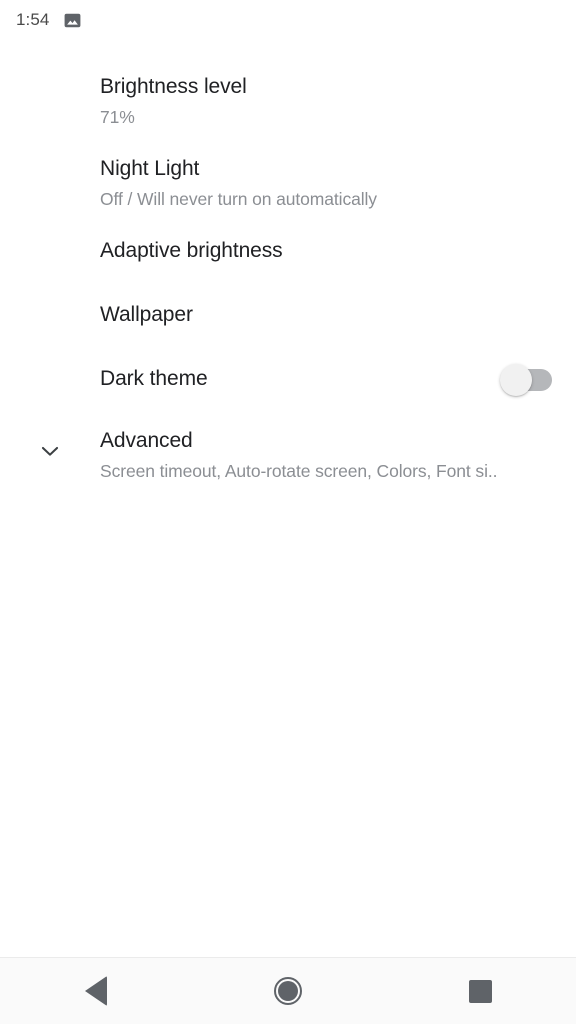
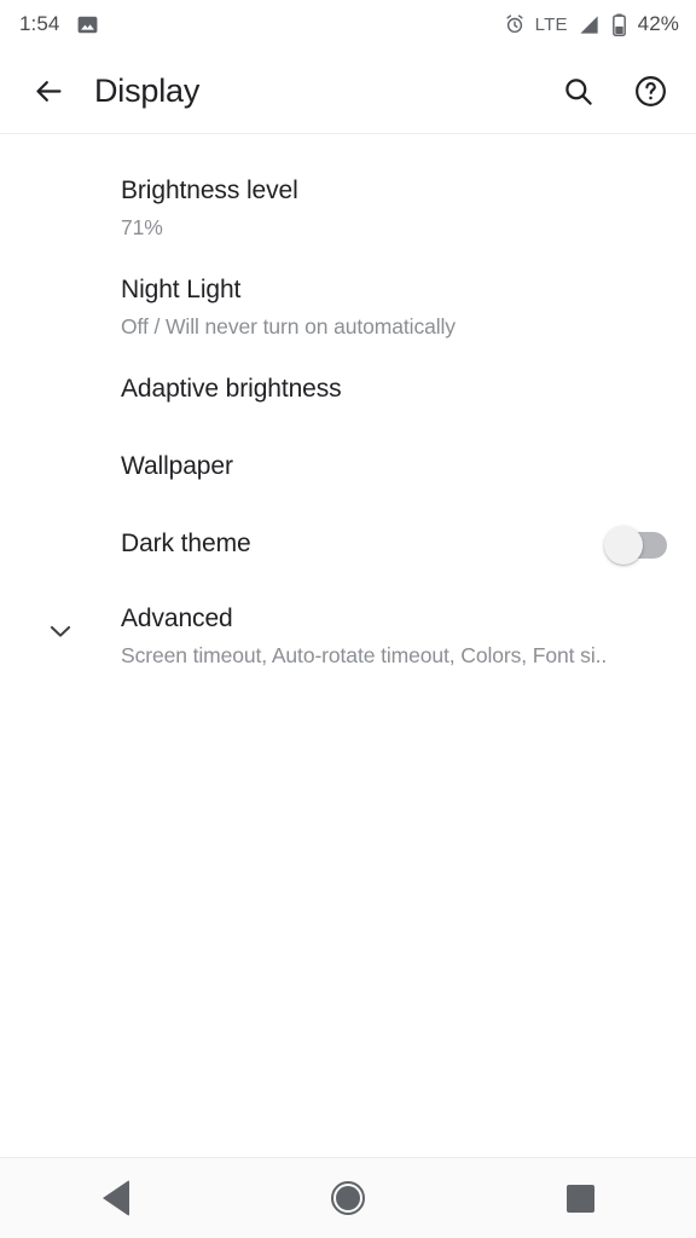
  1:54
+ LTE
+ 42%
+ Display
  Brightness level
  71%
  Night Light
  Off / Will never turn on automatically
  Adaptive brightness
  Wallpaper
  Dark theme
  Advanced
- Screen timeout, Auto-rotate screen, Colors, Font si..
+ Screen timeout, Auto-rotate timeout, Colors, Font si..
